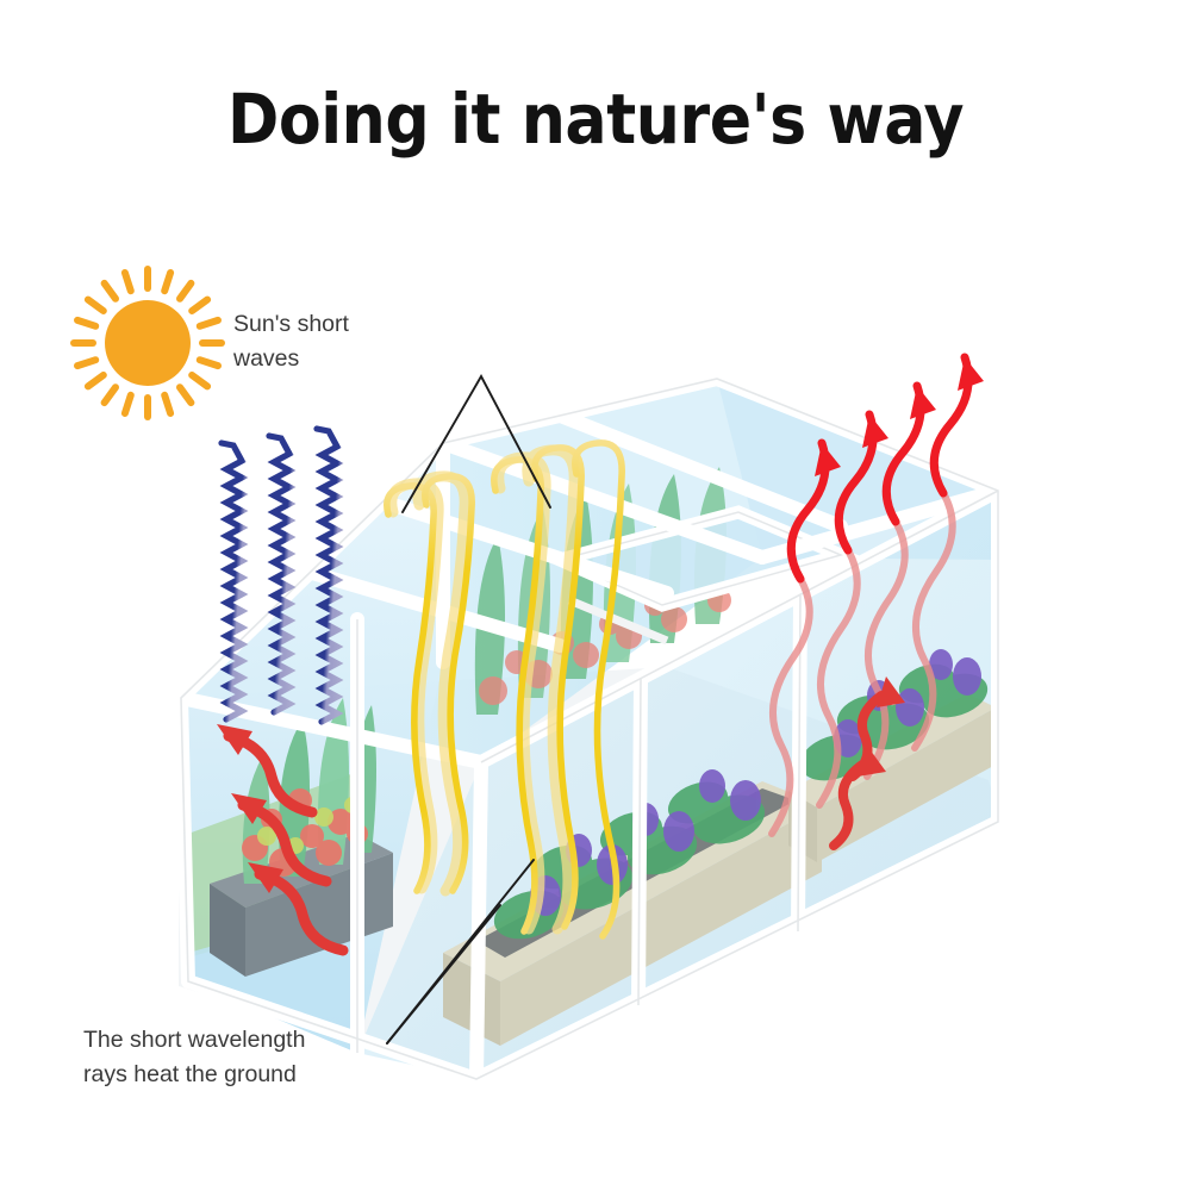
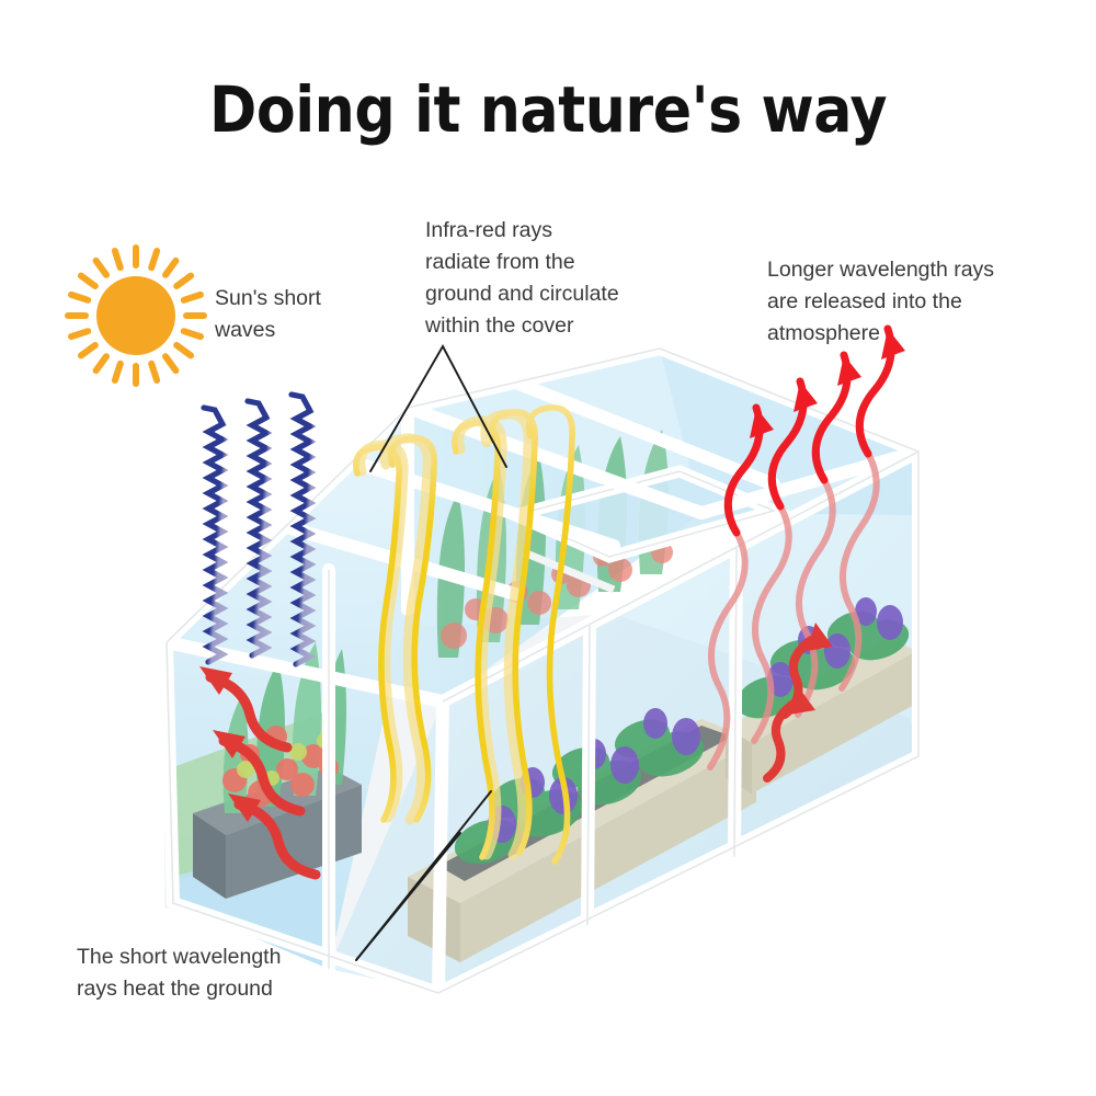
  Doing it nature's way
  Sun's short
  waves
+ Infra-red rays
+ radiate from the
+ ground and circulate
+ within the cover
+ Longer wavelength rays
+ are released into the
+ atmosphere
  The short wavelength
  rays heat the ground
